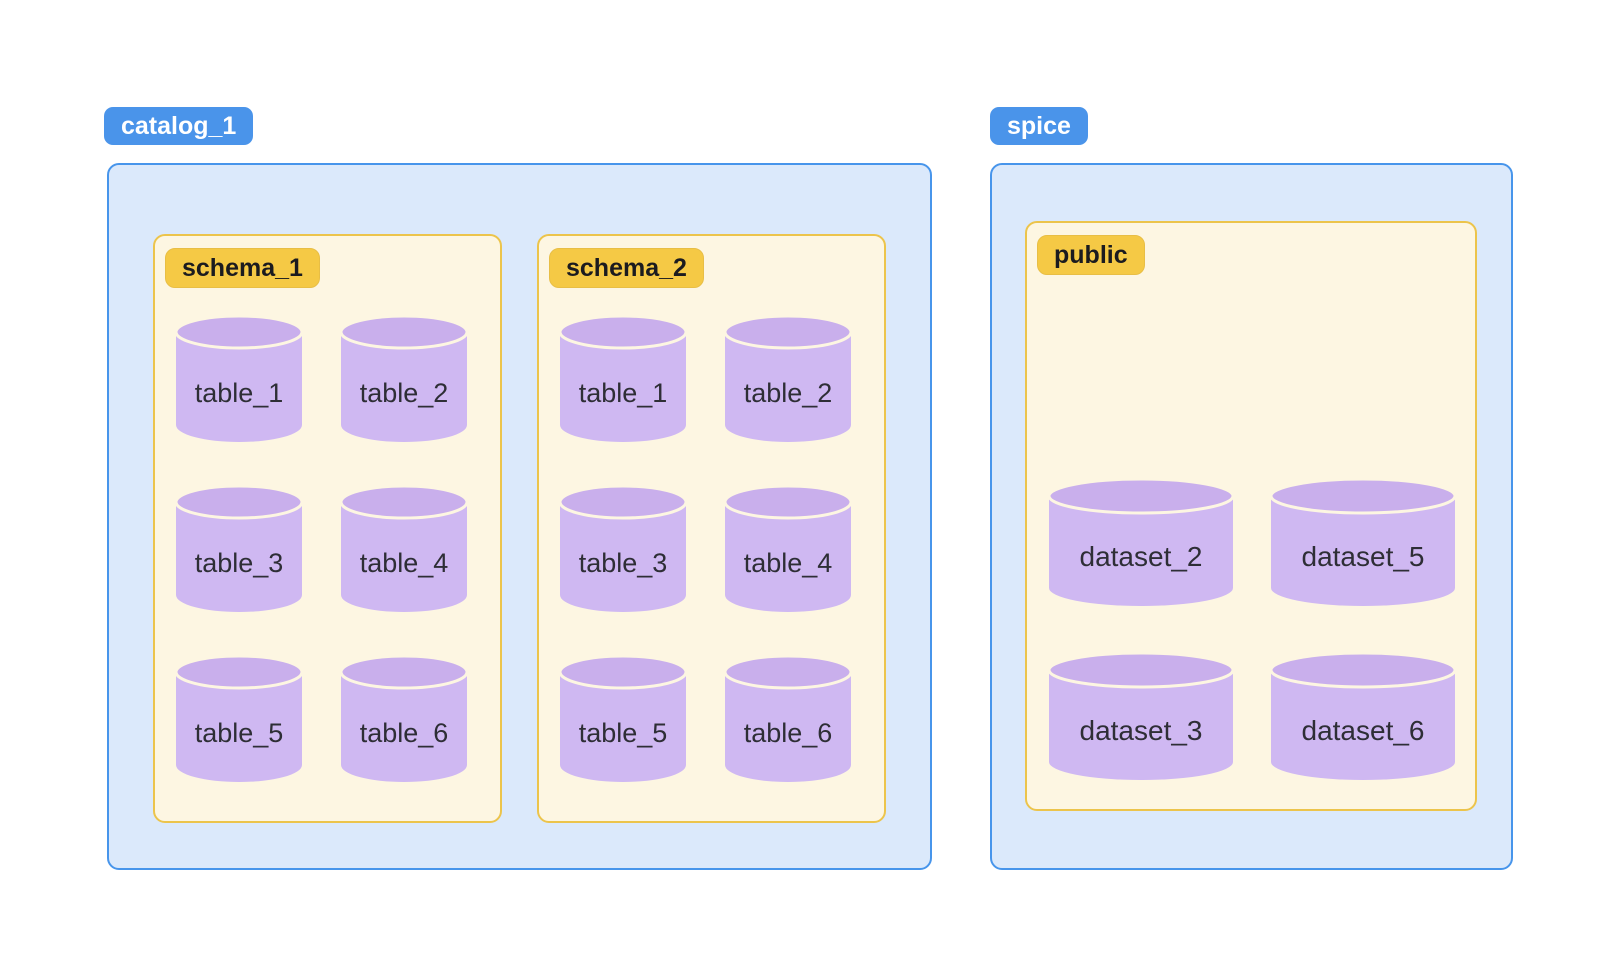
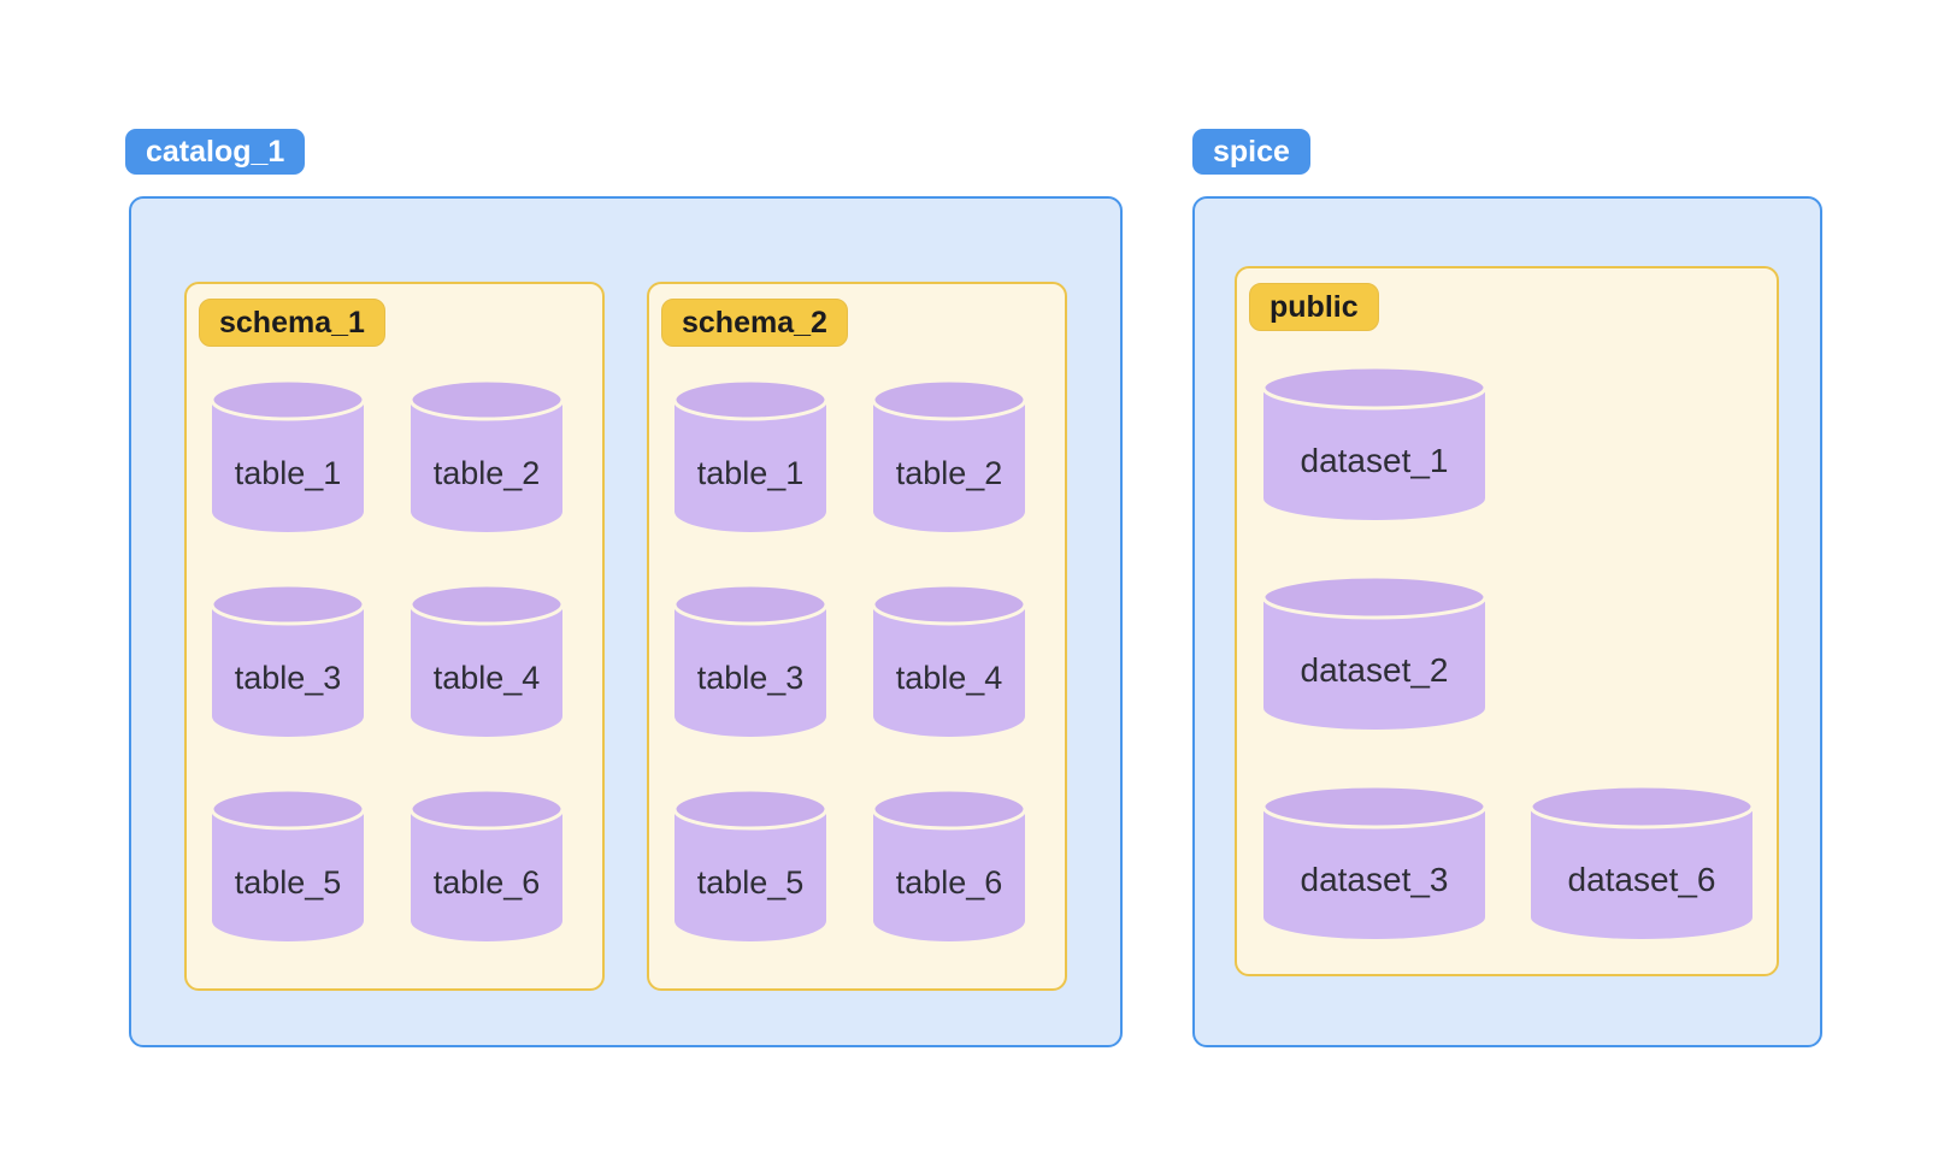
  catalog_1
  schema_1
  table_1
  table_2
  table_3
  table_4
  table_5
  table_6
  schema_2
  table_1
  table_2
  table_3
  table_4
  table_5
  table_6
  spice
  public
+ dataset_1
  dataset_2
- dataset_5
  dataset_3
  dataset_6
